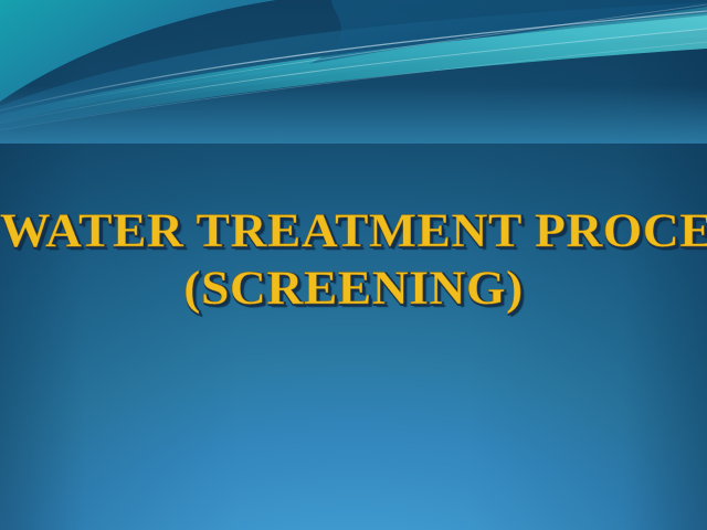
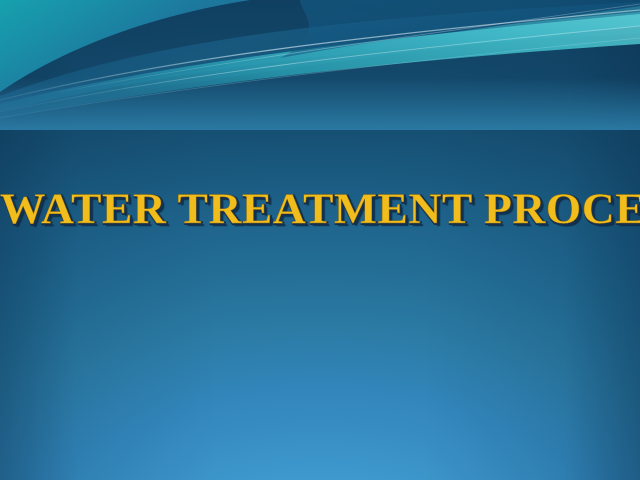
  WATER TREATMENT PROCE
- (SCREENING)
